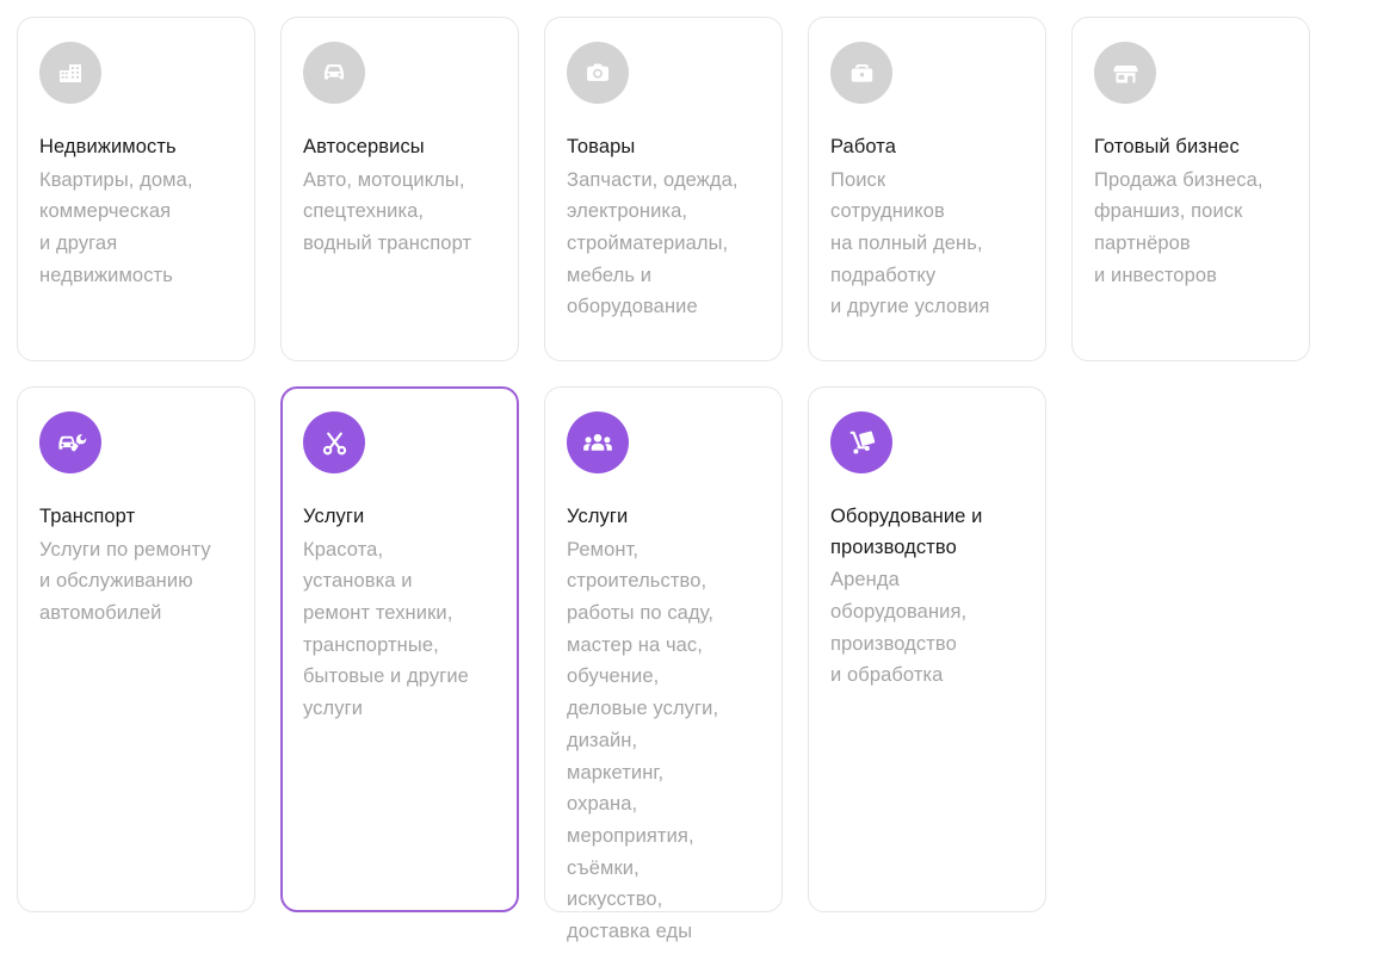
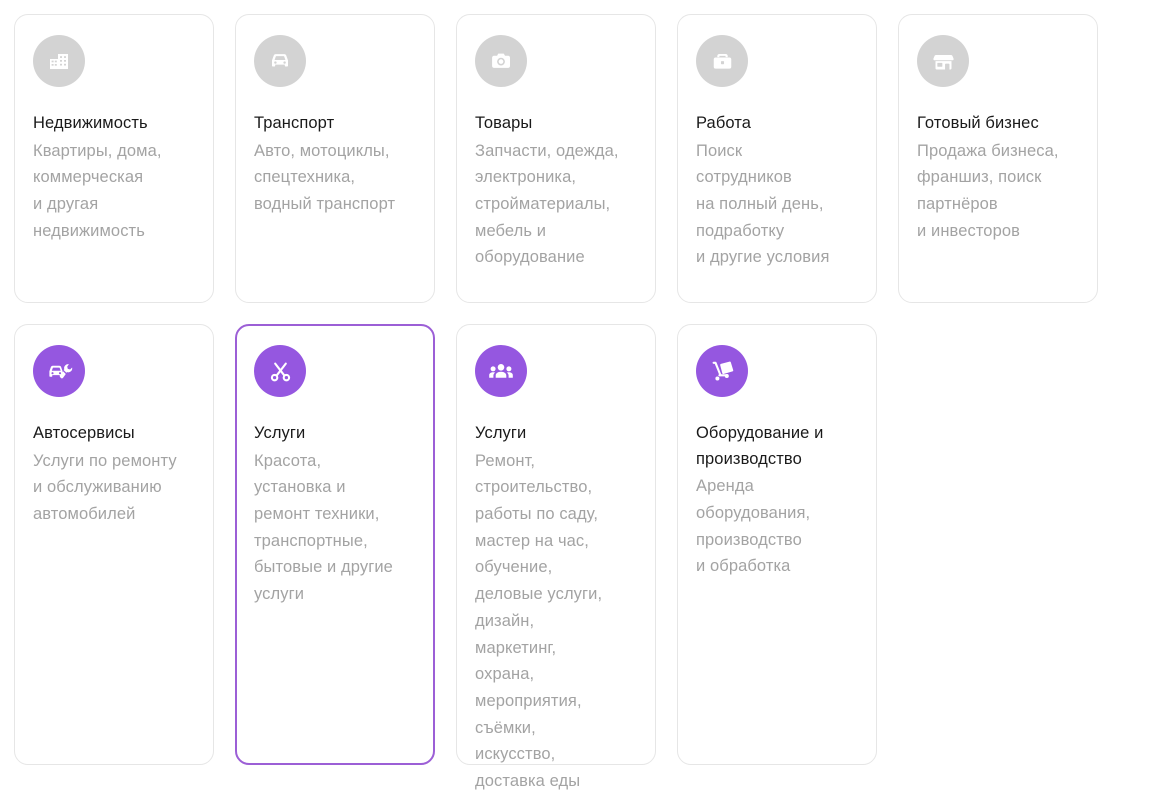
  Недвижимость
  Квартиры, дома,
  коммерческая
  и другая
  недвижимость
- Автосервисы
+ Транспорт
  Авто, мотоциклы,
  спецтехника,
  водный транспорт
  Товары
  Запчасти, одежда,
  электроника,
  стройматериалы,
  мебель и
  оборудование
  Работа
  Поиск
  сотрудников
  на полный день,
  подработку
  и другие условия
  Готовый бизнес
  Продажа бизнеса,
  франшиз, поиск
  партнёров
  и инвесторов
- Транспорт
+ Автосервисы
  Услуги по ремонту
  и обслуживанию
  автомобилей
  Услуги
  Красота,
  установка и
  ремонт техники,
  транспортные,
  бытовые и другие
  услуги
  Услуги
  Ремонт,
  строительство,
  работы по саду,
  мастер на час,
  обучение,
  деловые услуги,
  дизайн,
  маркетинг,
  охрана,
  мероприятия,
  съёмки,
  искусство,
  доставка еды
  Оборудование и
  производство
  Аренда
  оборудования,
  производство
  и обработка
